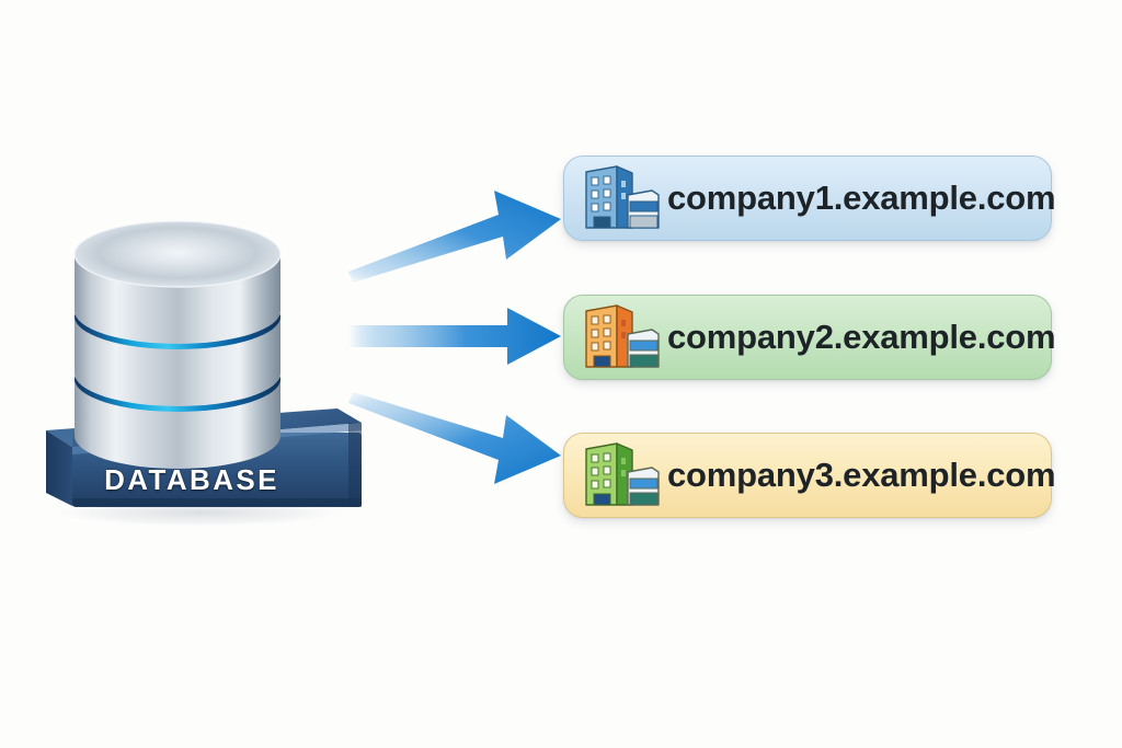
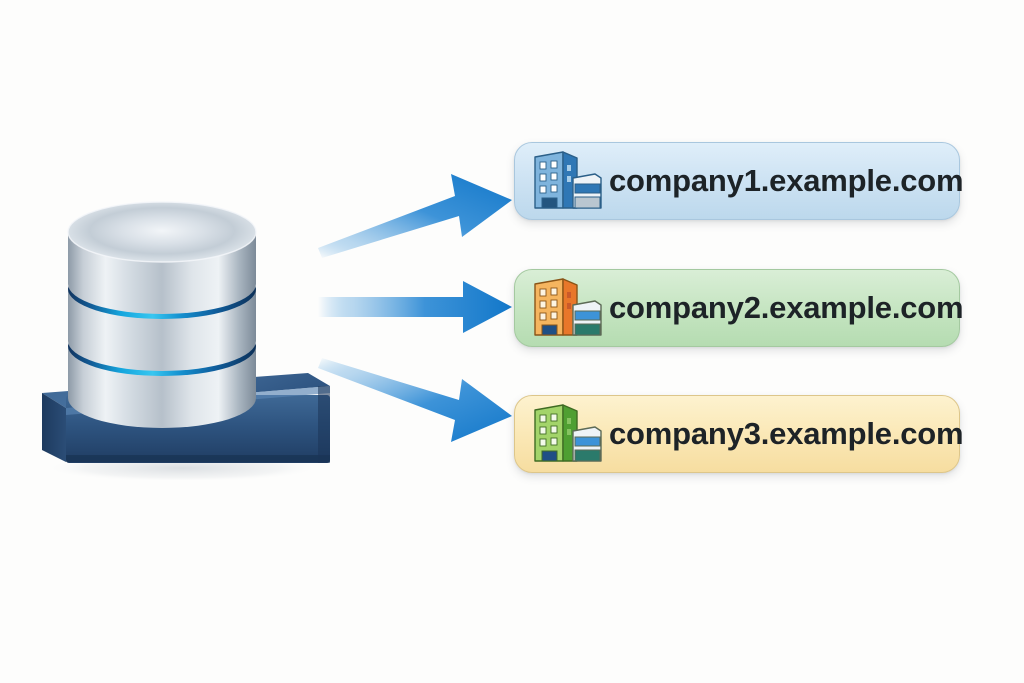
- DATABASE
  company1.example.com
  company2.example.com
  company3.example.com
